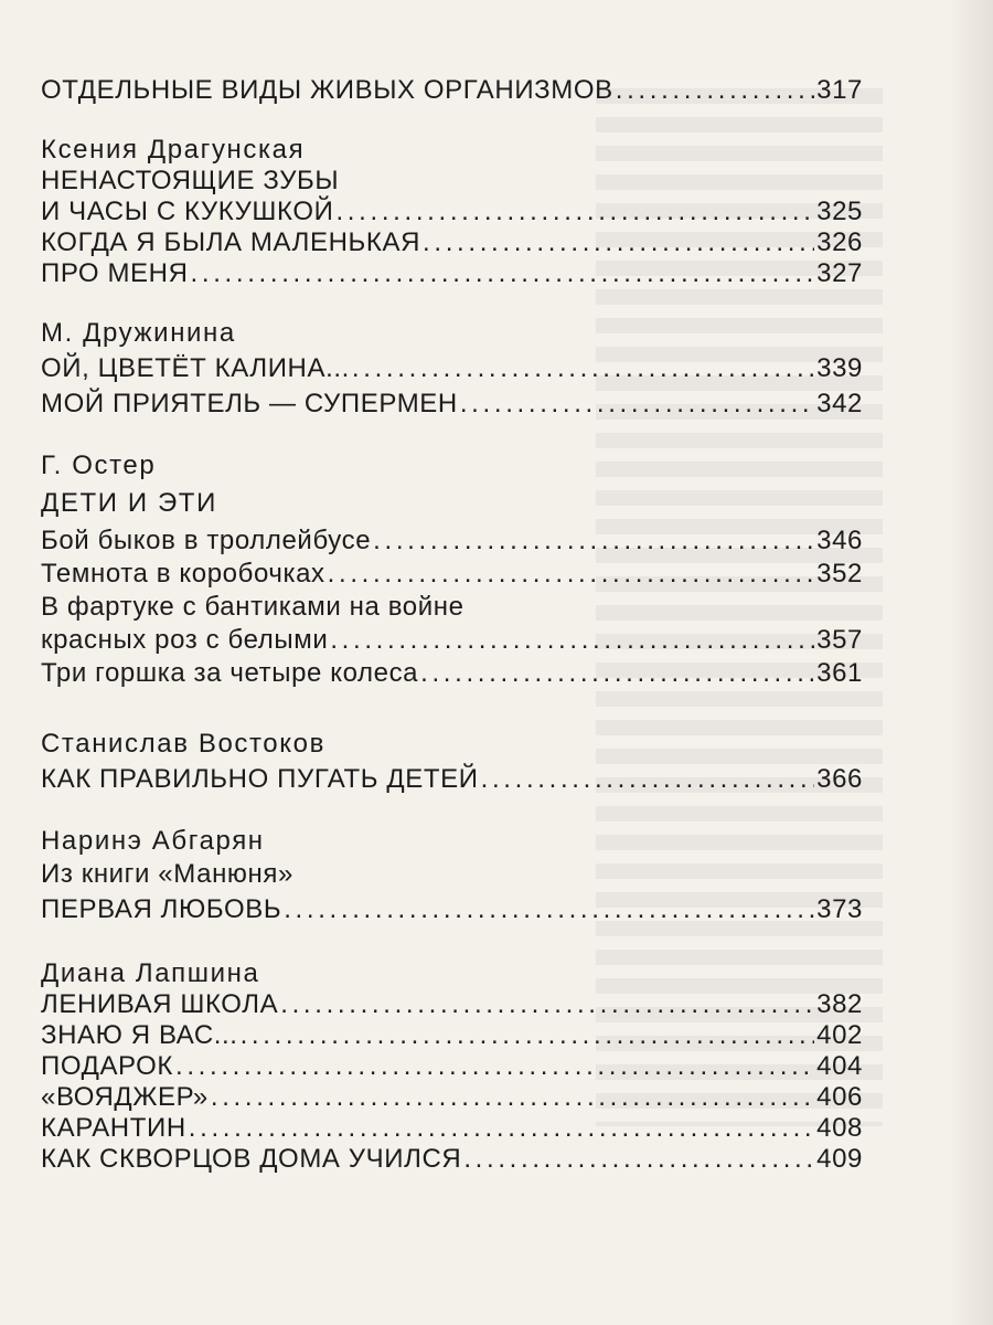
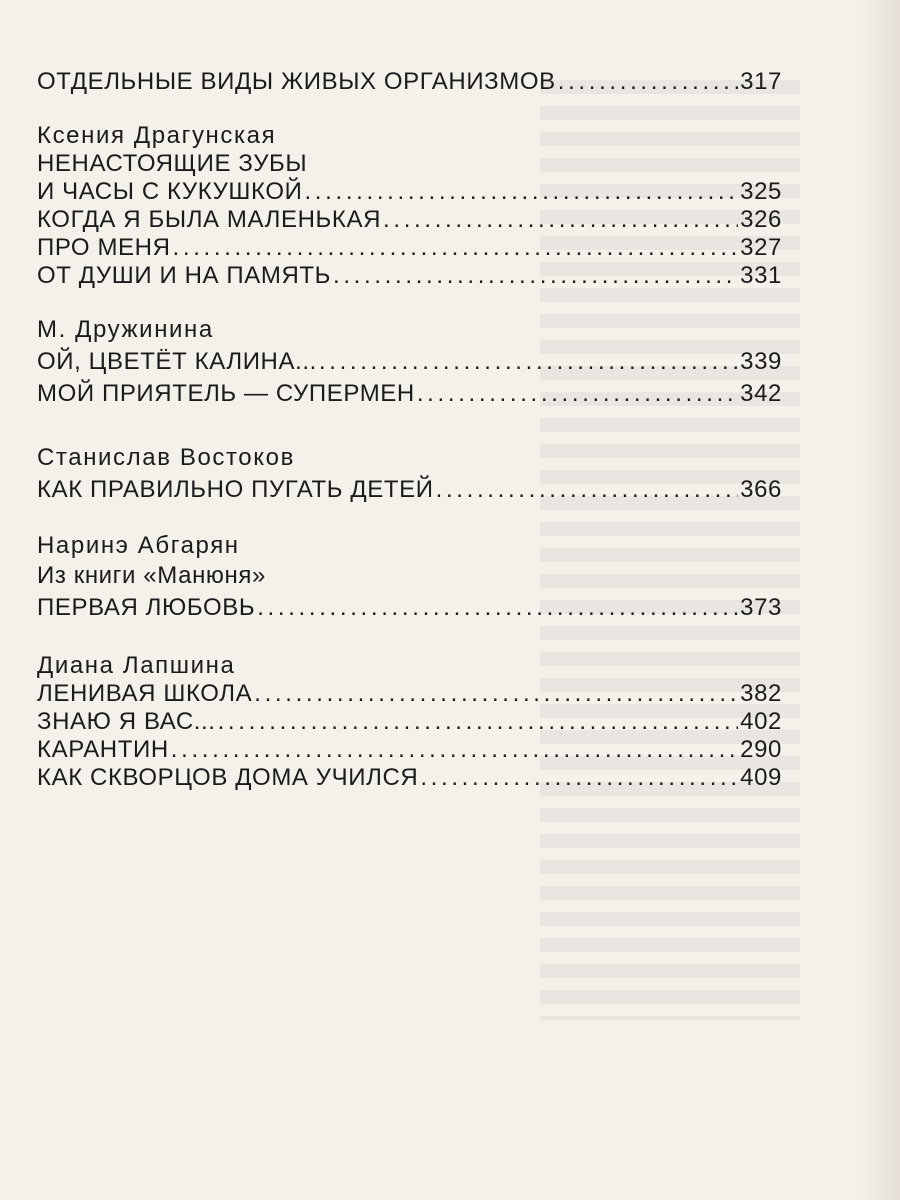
  ОТДЕЛЬНЫЕ ВИДЫ ЖИВЫХ ОРГАНИЗМОВ
  317
  Ксения Драгунская
  НЕНАСТОЯЩИЕ ЗУБЫ
  И ЧАСЫ С КУКУШКОЙ
  325
  КОГДА Я БЫЛА МАЛЕНЬКАЯ
  326
  ПРО МЕНЯ
  327
+ ОТ ДУШИ И НА ПАМЯТЬ
+ 331
  М. Дружинина
  ОЙ, ЦВЕТЁТ КАЛИНА...
  339
  МОЙ ПРИЯТЕЛЬ — СУПЕРМЕН
  342
- Г. Остер
- ДЕТИ И ЭТИ
- Бой быков в троллейбусе
- 346
- Темнота в коробочках
- 352
- В фартуке с бантиками на войне
- красных роз с белыми
- 357
- Три горшка за четыре колеса
- 361
  Станислав Востоков
  КАК ПРАВИЛЬНО ПУГАТЬ ДЕТЕЙ
  366
  Наринэ Абгарян
  Из книги «Манюня»
  ПЕРВАЯ ЛЮБОВЬ
  373
  Диана Лапшина
  ЛЕНИВАЯ ШКОЛА
  382
  ЗНАЮ Я ВАС...
  402
- ПОДАРОК
- 404
- «ВОЯДЖЕР»
- 406
  КАРАНТИН
- 408
+ 290
  КАК СКВОРЦОВ ДОМА УЧИЛСЯ
  409
